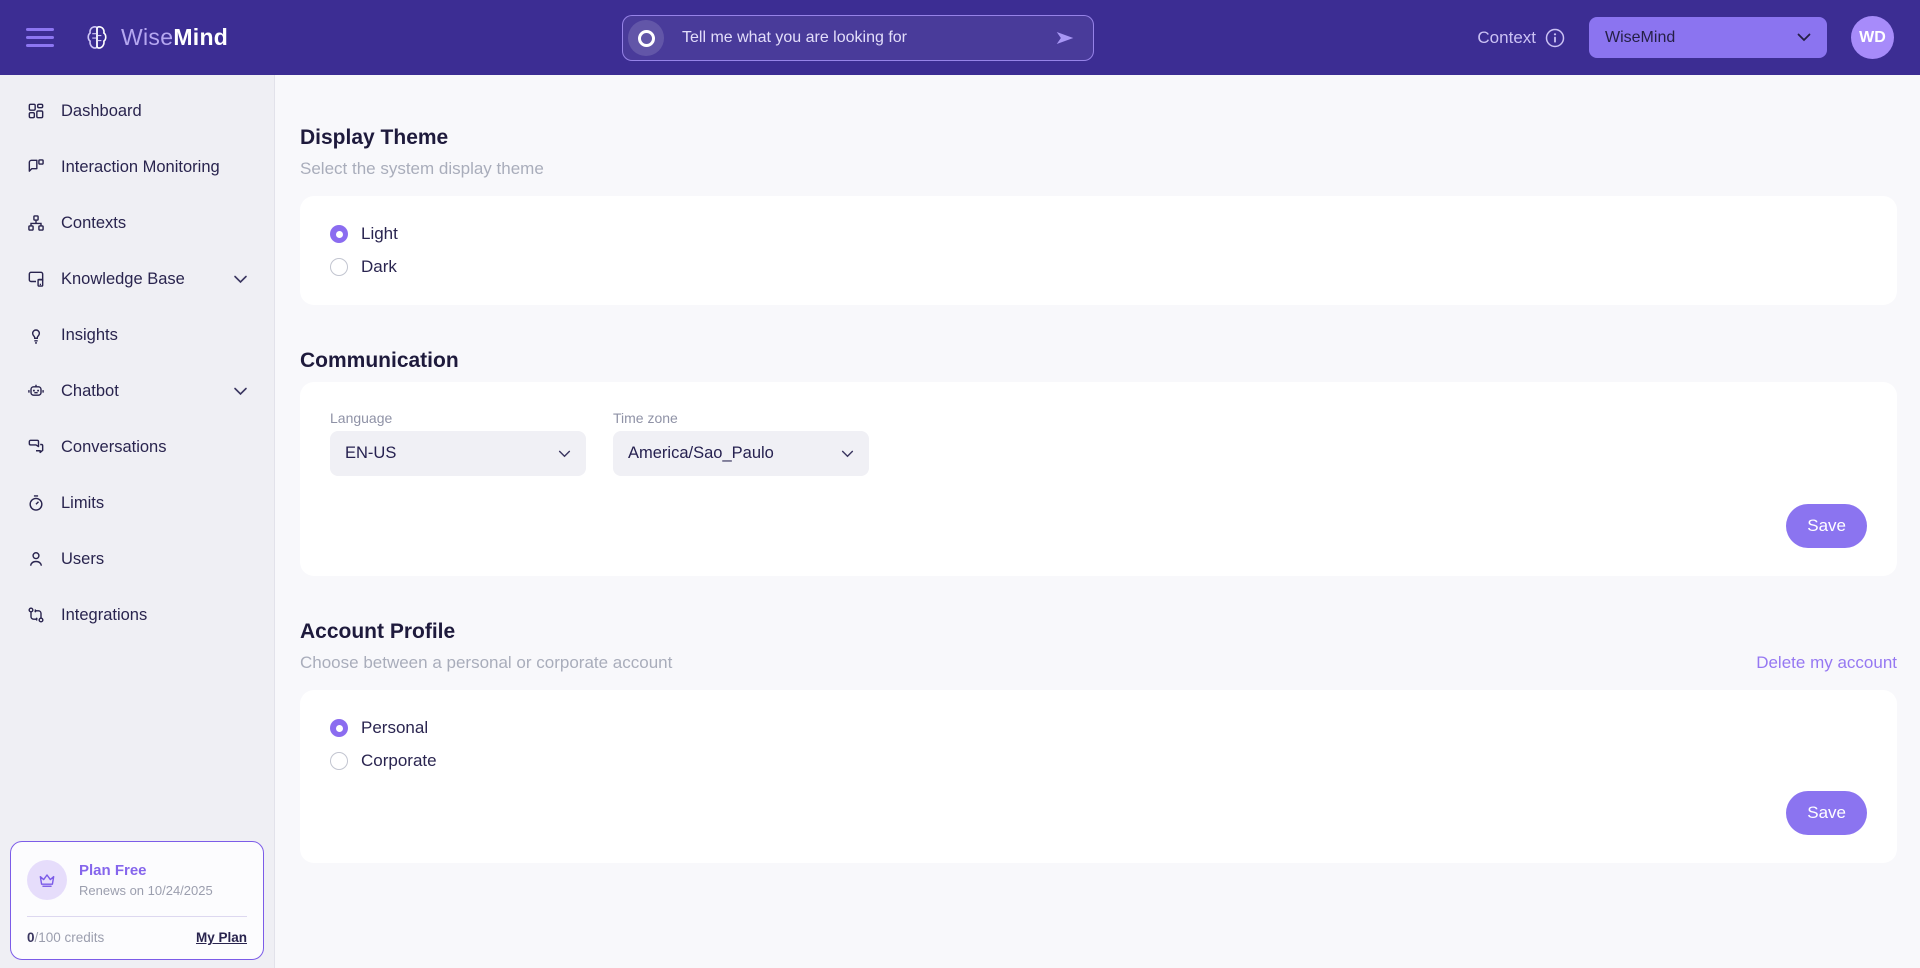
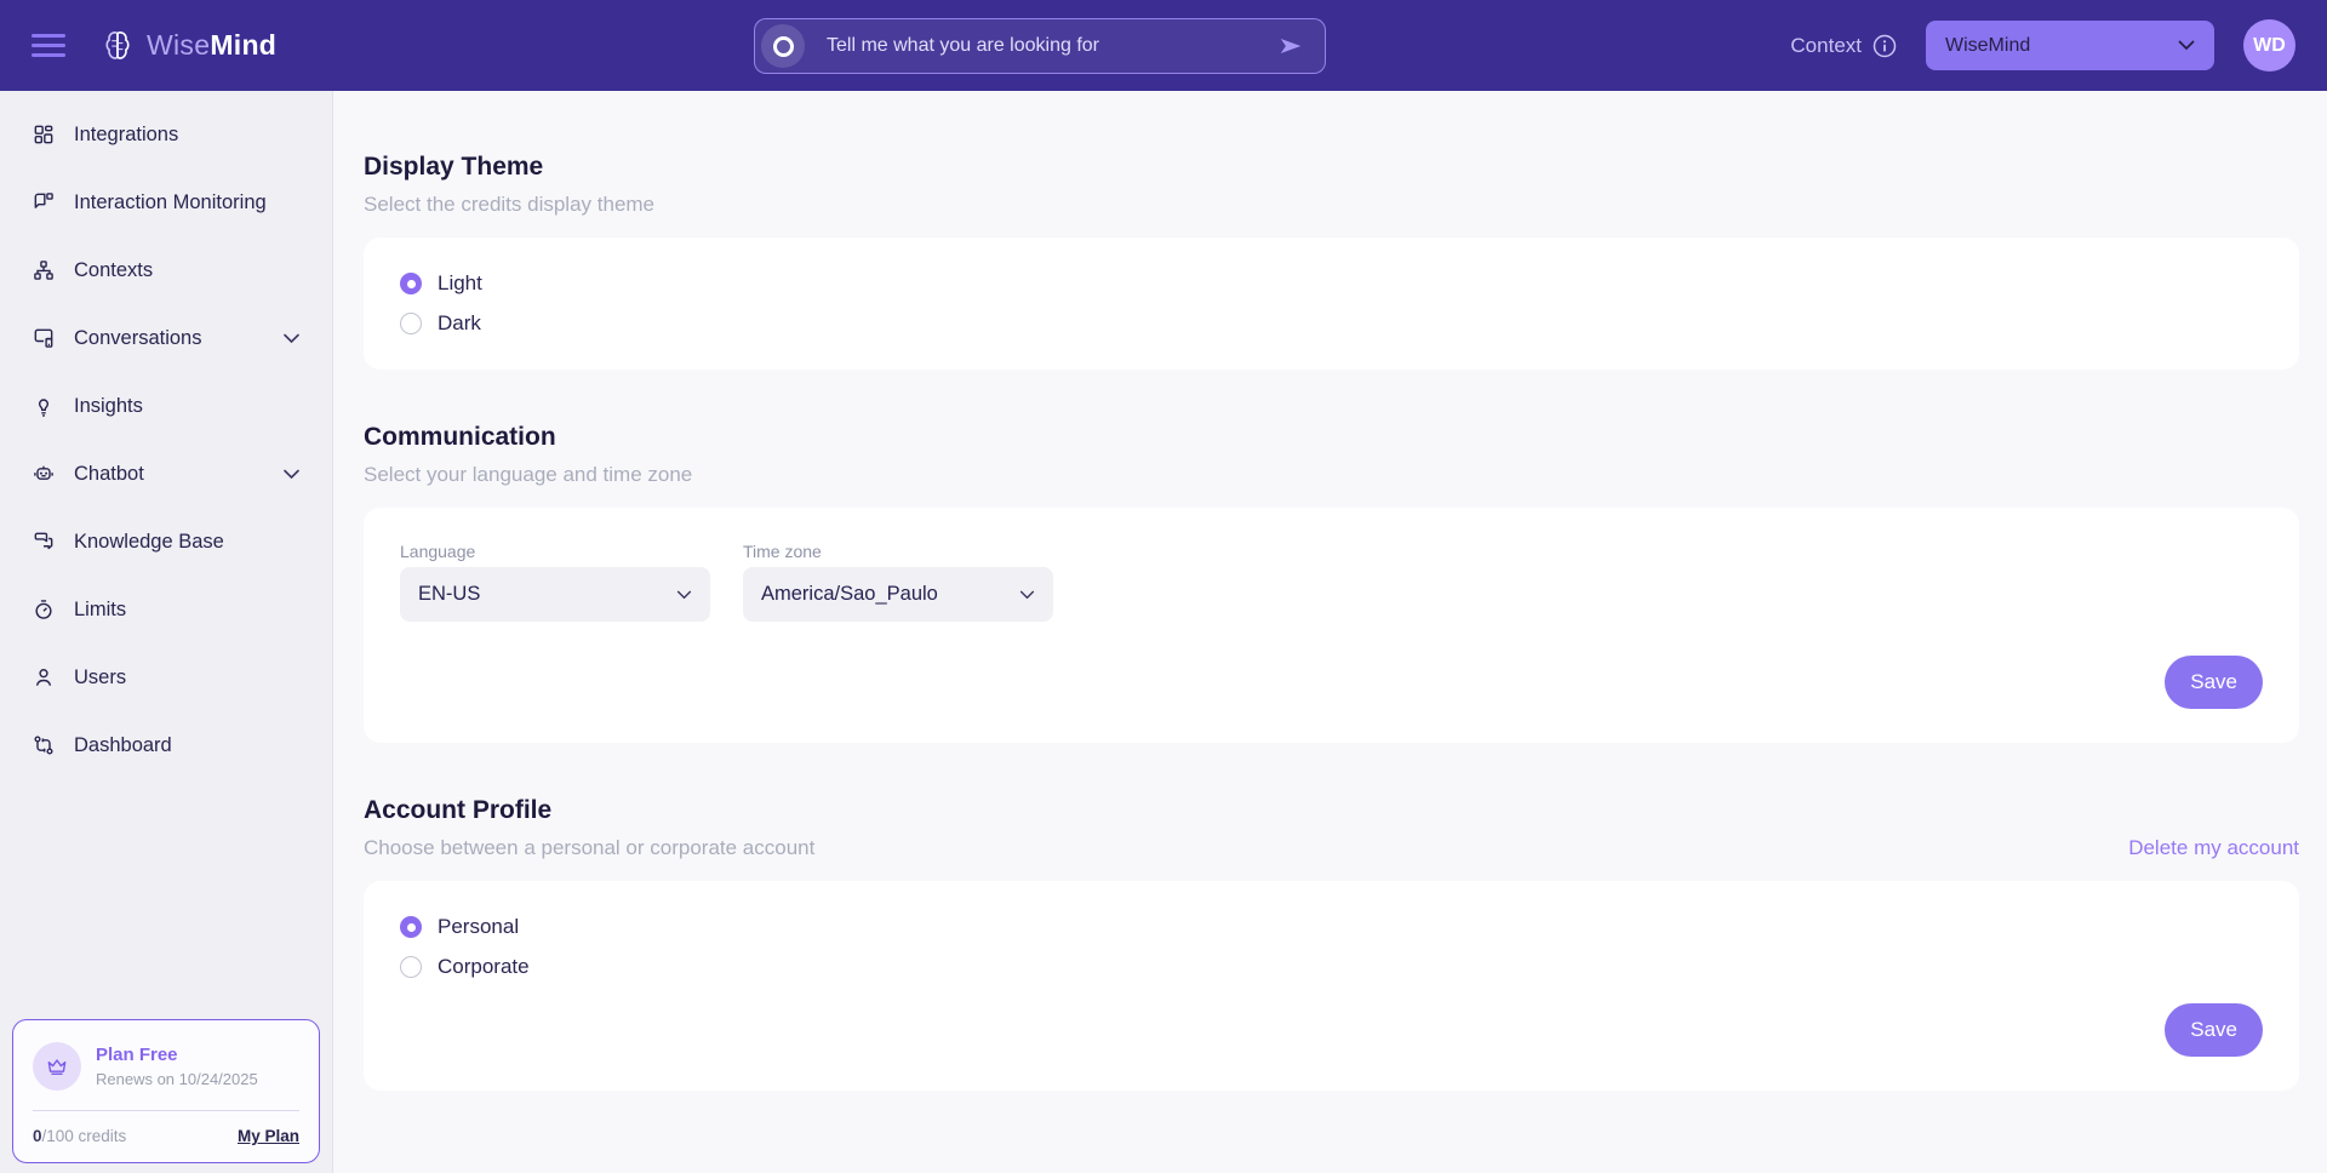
  WiseMind
  Tell me what you are looking for
  Context
  WiseMind
  WD
- Dashboard
+ Integrations
  Interaction Monitoring
  Contexts
- Knowledge Base
+ Conversations
  Insights
  Chatbot
- Conversations
+ Knowledge Base
  Limits
  Users
- Integrations
+ Dashboard
  Plan Free
  Renews on 10/24/2025
  0/100 credits
  My Plan
  Display Theme
- Select the system display theme
+ Select the credits display theme
  Light
  Dark
  Communication
+ Select your language and time zone
  Language
  EN-US
  Time zone
  America/Sao_Paulo
  Save
  Account Profile
  Choose between a personal or corporate account
  Delete my account
  Personal
  Corporate
  Save
